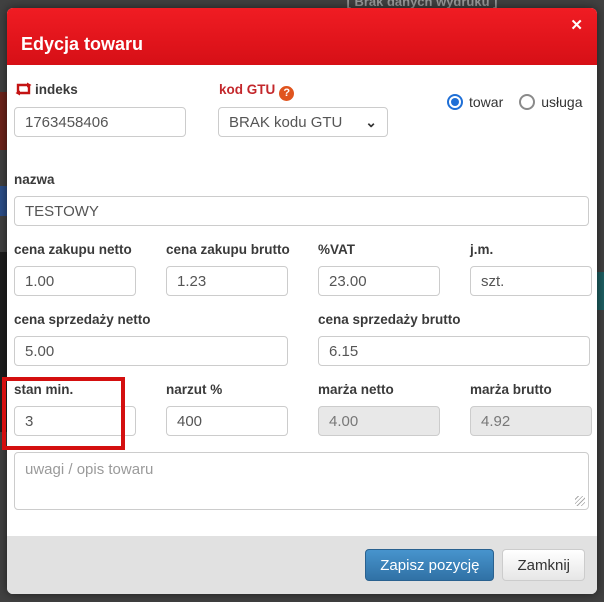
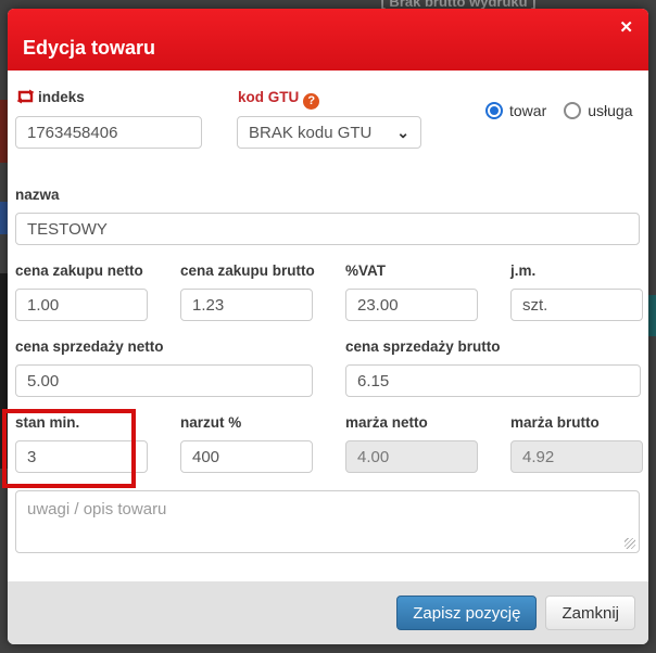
- [ Brak danych wydruku ]
+ [ Brak brutto wydruku ]
  Edycja towaru
  ✕
  indeks
  1763458406
  kod GTU ?
  BRAK kodu GTU
  ⌄
  towar
  usługa
  nazwa
  TESTOWY
  cena zakupu netto
  cena zakupu brutto
  %VAT
  j.m.
  1.00
  1.23
  23.00
  szt.
  cena sprzedaży netto
  cena sprzedaży brutto
  5.00
  6.15
  stan min.
  narzut %
  marża netto
  marża brutto
  3
  400
  4.00
  4.92
  uwagi / opis towaru
  Zapisz pozycję
  Zamknij
